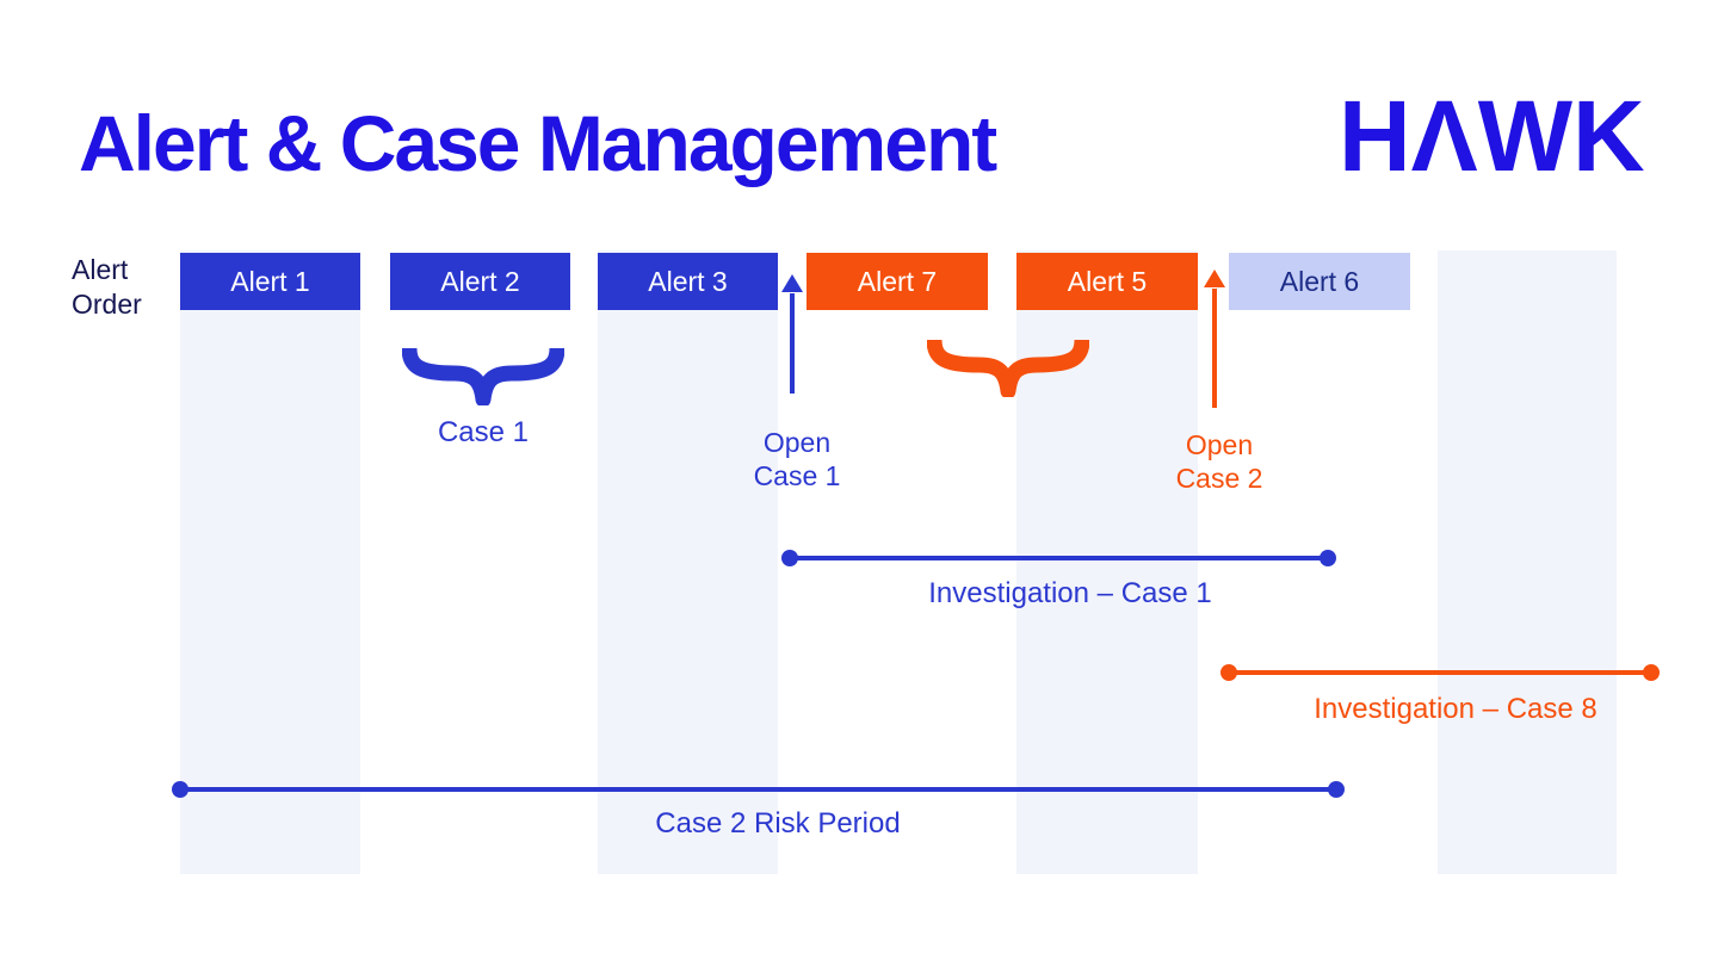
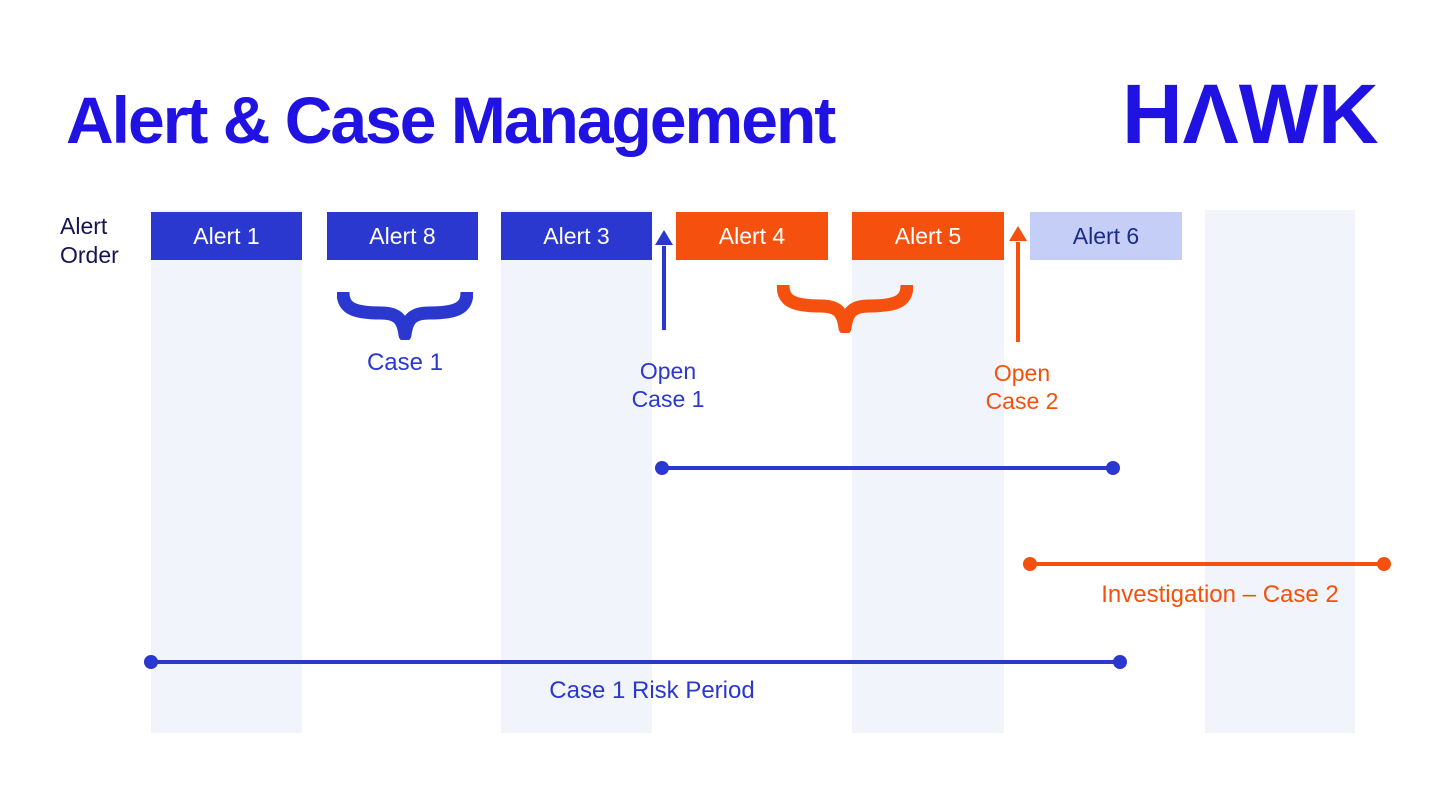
  Alert & Case Management
  HΛWK
  Alert
  Order
  Alert 1
- Alert 2
+ Alert 8
  Alert 3
- Alert 7
+ Alert 4
  Alert 5
  Alert 6
  Case 1
  Open
  Case 1
  Open
  Case 2
- Investigation – Case 1
- Investigation – Case 8
+ Investigation – Case 2
- Case 2 Risk Period
+ Case 1 Risk Period
